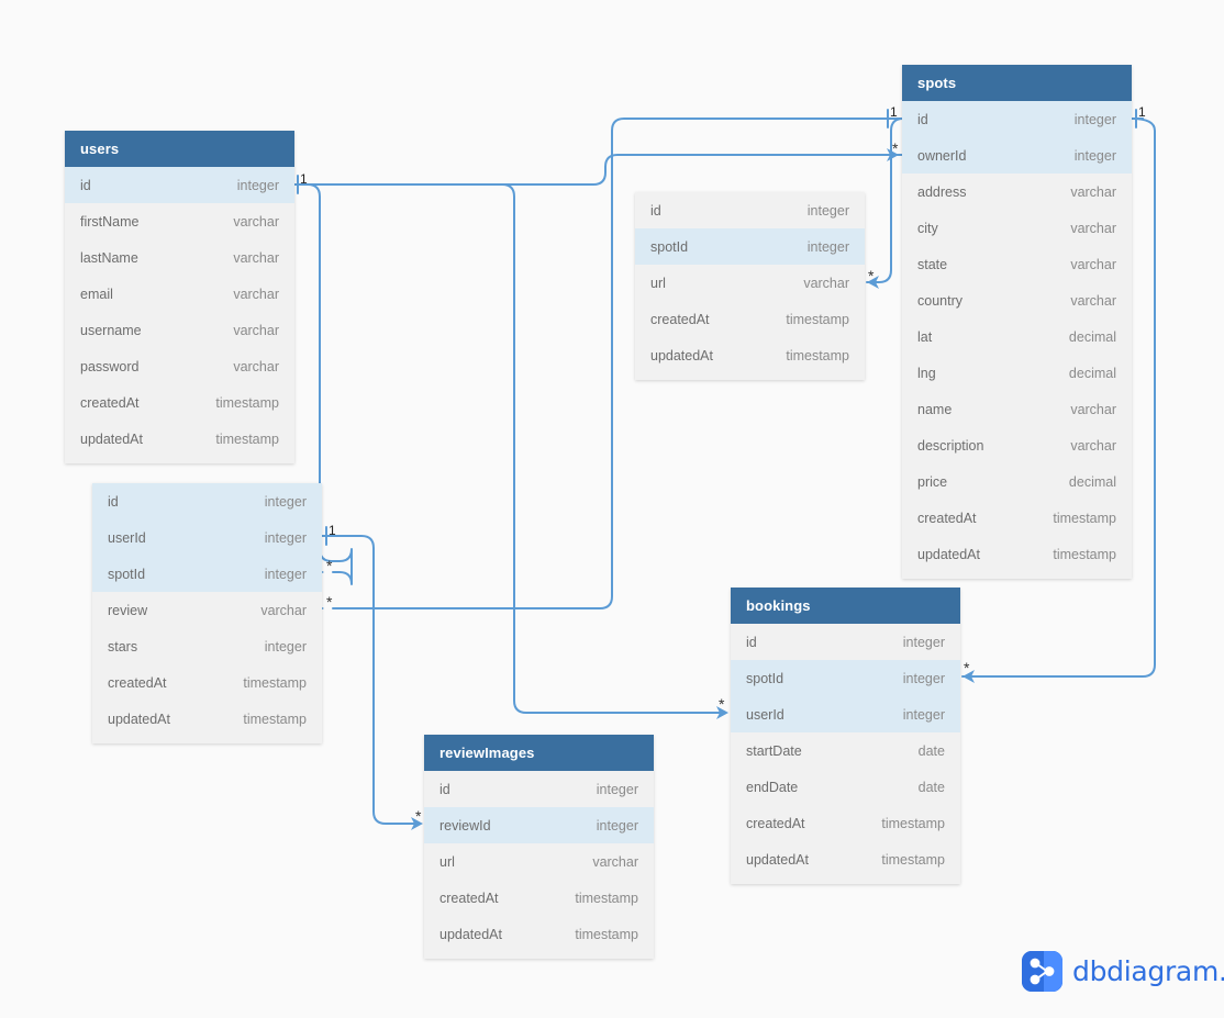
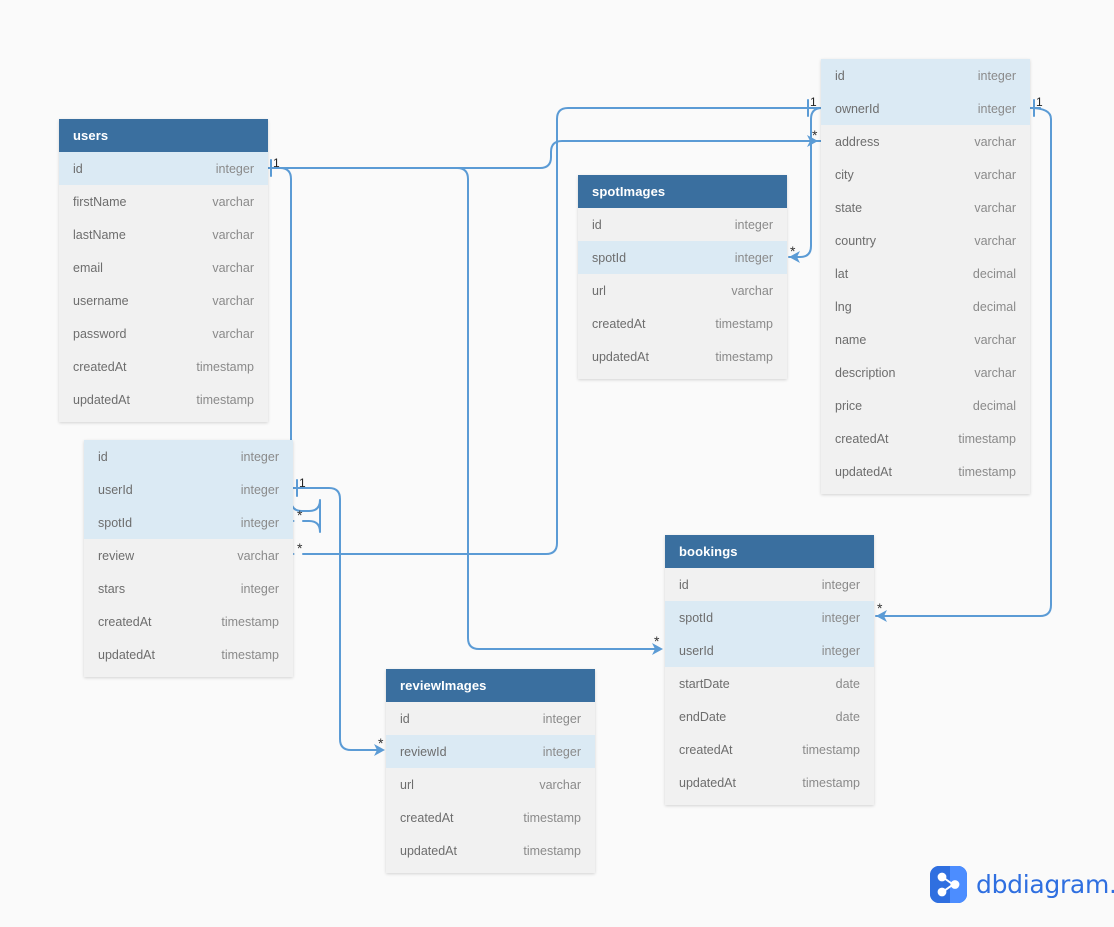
  users
  id
  integer
  firstName
  varchar
  lastName
  varchar
  email
  varchar
  username
  varchar
  password
  varchar
  createdAt
  timestamp
  updatedAt
  timestamp
  id
  integer
  userId
  integer
  spotId
  integer
  review
  varchar
  stars
  integer
  createdAt
  timestamp
  updatedAt
  timestamp
  reviewImages
  id
  integer
  reviewId
  integer
  url
  varchar
  createdAt
  timestamp
  updatedAt
  timestamp
+ spotImages
  id
  integer
  spotId
  integer
  url
  varchar
  createdAt
  timestamp
  updatedAt
  timestamp
  bookings
  id
  integer
  spotId
  integer
  userId
  integer
  startDate
  date
  endDate
  date
  createdAt
  timestamp
  updatedAt
  timestamp
- spots
  id
  integer
  ownerId
  integer
  address
  varchar
  city
  varchar
  state
  varchar
  country
  varchar
  lat
  decimal
  lng
  decimal
  name
  varchar
  description
  varchar
  price
  decimal
  createdAt
  timestamp
  updatedAt
  timestamp
  1
  1
  *
  *
  *
  *
  *
  1
  *
  1
  *
  dbdiagram.
